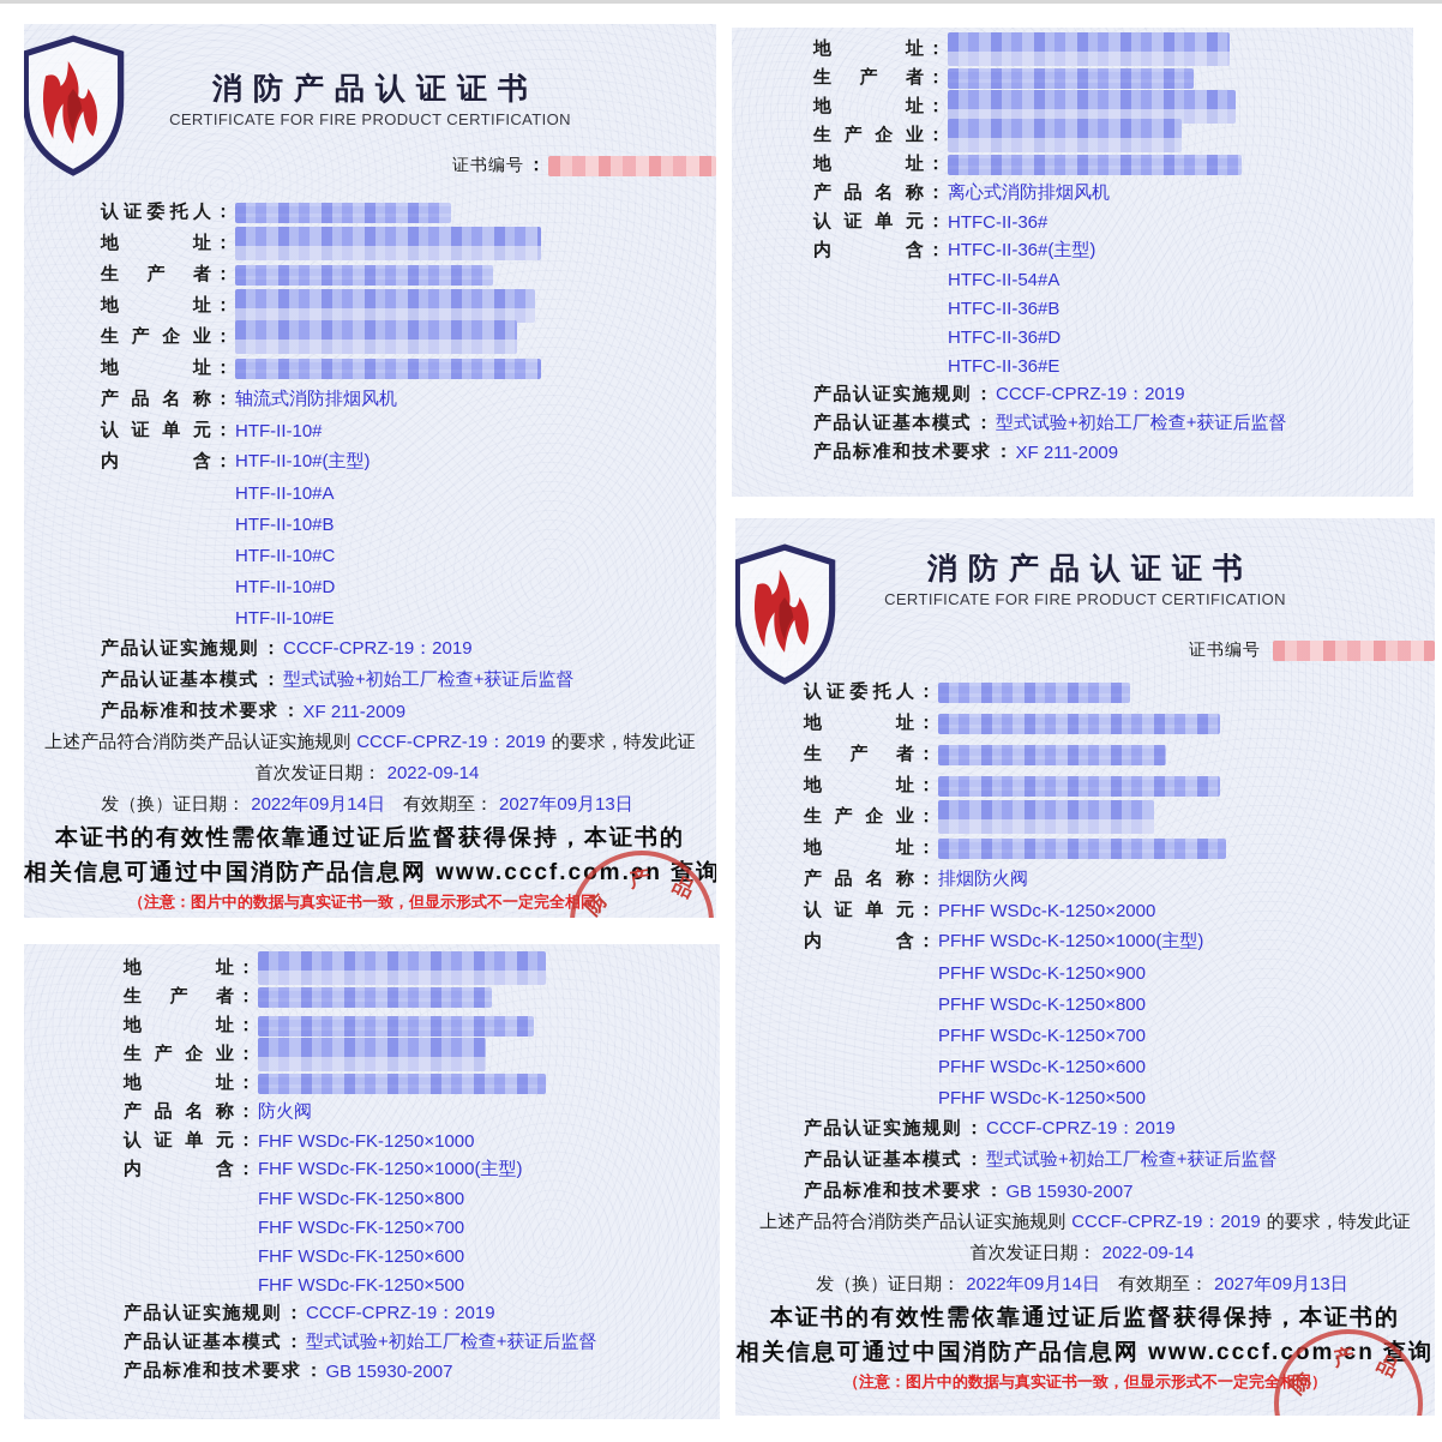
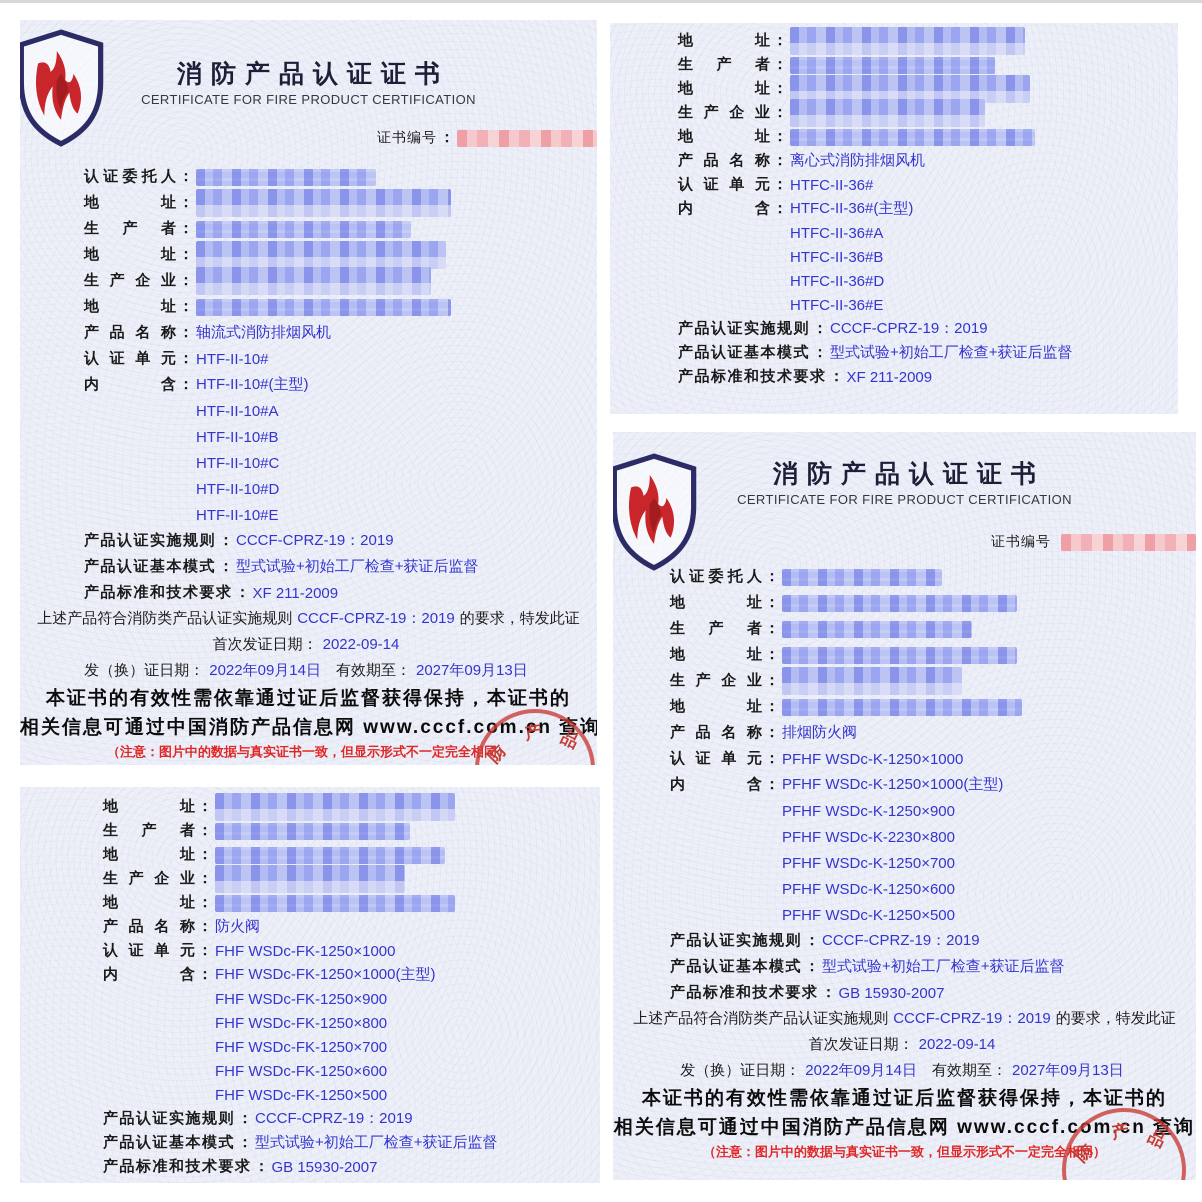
  消防产品认证证书
  CERTIFICATE FOR FIRE PRODUCT CERTIFICATION
  证书编号
  ：
  认证委托人
  ：
  地址
  ：
  生产者
  ：
  地址
  ：
  生产企业
  ：
  地址
  ：
  产品名称
  ：
  轴流式消防排烟风机
  认证单元
  ：
  HTF-II-10#
  内含
  ：
  HTF-II-10#(主型)
  HTF-II-10#A
  HTF-II-10#B
  HTF-II-10#C
  HTF-II-10#D
  HTF-II-10#E
  产品认证实施规则
  ：
  CCCF-CPRZ-19：2019
  产品认证基本模式
  ：
  型式试验+初始工厂检查+获证后监督
  产品标准和技术要求
  ：
  XF 211-2009
  上述产品符合消防类产品认证实施规则 CCCF-CPRZ-19：2019 的要求，特发此证
  首次发证日期： 2022-09-14
  发（换）证日期： 2022年09月14日 有效期至： 2027年09月13日
  本证书的有效性需依靠通过证后监督获得保持，本证书的
  相关信息可通过中国消防产品信息网 www.cccf.com.cn 查询
  （注意：图片中的数据与真实证书一致，但显示形式不一定完全相同）
  地址
  ：
  生产者
  ：
  地址
  ：
  生产企业
  ：
  地址
  ：
  产品名称
  ：
  离心式消防排烟风机
  认证单元
  ：
  HTFC-II-36#
  内含
  ：
  HTFC-II-36#(主型)
- HTFC-II-54#A
+ HTFC-II-36#A
  HTFC-II-36#B
  HTFC-II-36#D
  HTFC-II-36#E
  产品认证实施规则
  ：
  CCCF-CPRZ-19：2019
  产品认证基本模式
  ：
  型式试验+初始工厂检查+获证后监督
  产品标准和技术要求
  ：
  XF 211-2009
  地址
  ：
  生产者
  ：
  地址
  ：
  生产企业
  ：
  地址
  ：
  产品名称
  ：
  防火阀
  认证单元
  ：
  FHF WSDc-FK-1250×1000
  内含
  ：
  FHF WSDc-FK-1250×1000(主型)
+ FHF WSDc-FK-1250×900
  FHF WSDc-FK-1250×800
  FHF WSDc-FK-1250×700
  FHF WSDc-FK-1250×600
  FHF WSDc-FK-1250×500
  产品认证实施规则
  ：
  CCCF-CPRZ-19：2019
  产品认证基本模式
  ：
  型式试验+初始工厂检查+获证后监督
  产品标准和技术要求
  ：
  GB 15930-2007
  消防产品认证证书
  CERTIFICATE FOR FIRE PRODUCT CERTIFICATION
  证书编号
  认证委托人
  ：
  地址
  ：
  生产者
  ：
  地址
  ：
  生产企业
  ：
  地址
  ：
  产品名称
  ：
  排烟防火阀
  认证单元
  ：
- PFHF WSDc-K-1250×2000
+ PFHF WSDc-K-1250×1000
  内含
  ：
  PFHF WSDc-K-1250×1000(主型)
  PFHF WSDc-K-1250×900
- PFHF WSDc-K-1250×800
+ PFHF WSDc-K-2230×800
  PFHF WSDc-K-1250×700
  PFHF WSDc-K-1250×600
  PFHF WSDc-K-1250×500
  产品认证实施规则
  ：
  CCCF-CPRZ-19：2019
  产品认证基本模式
  ：
  型式试验+初始工厂检查+获证后监督
  产品标准和技术要求
  ：
  GB 15930-2007
  上述产品符合消防类产品认证实施规则 CCCF-CPRZ-19：2019 的要求，特发此证
  首次发证日期： 2022-09-14
  发（换）证日期： 2022年09月14日 有效期至： 2027年09月13日
  本证书的有效性需依靠通过证后监督获得保持，本证书的
  相关信息可通过中国消防产品信息网 www.cccf.com.cn 查询
  （注意：图片中的数据与真实证书一致，但显示形式不一定完全相同）
